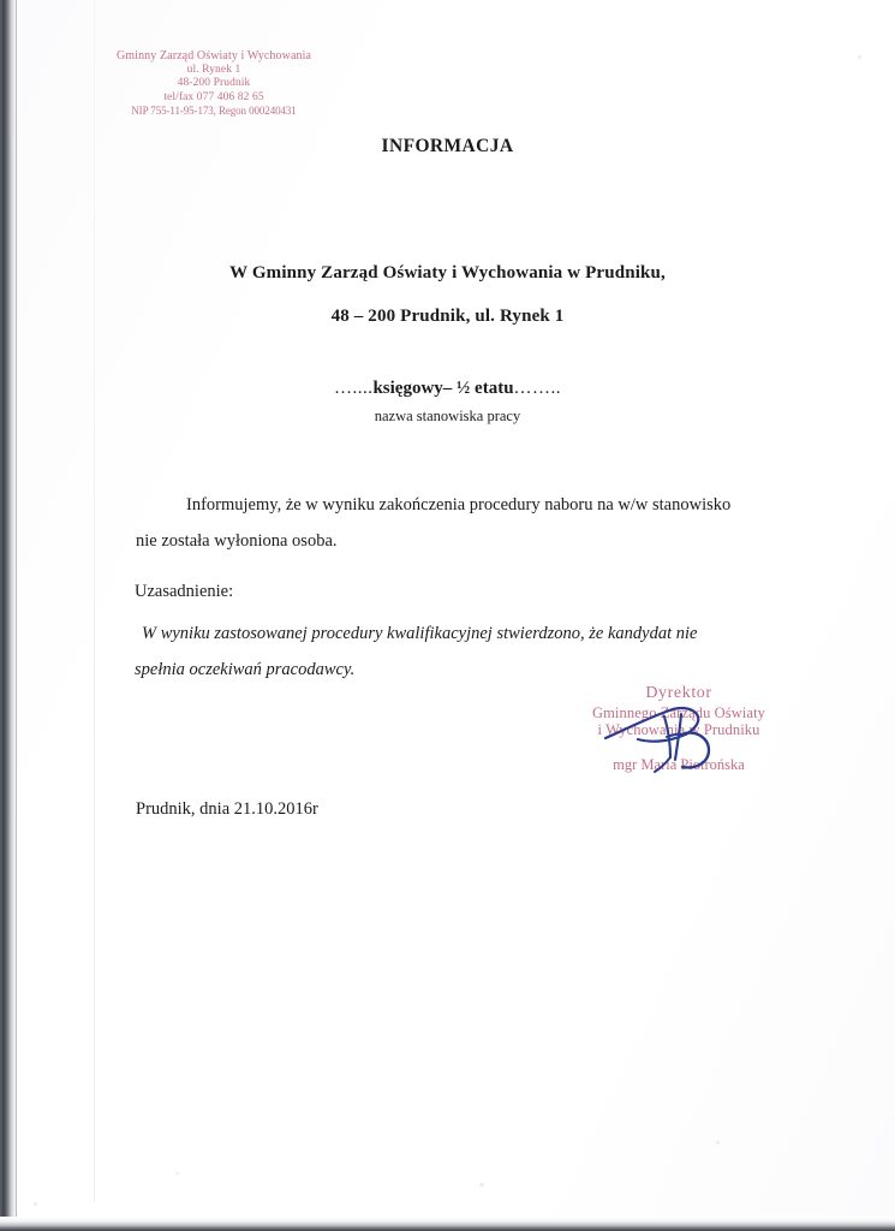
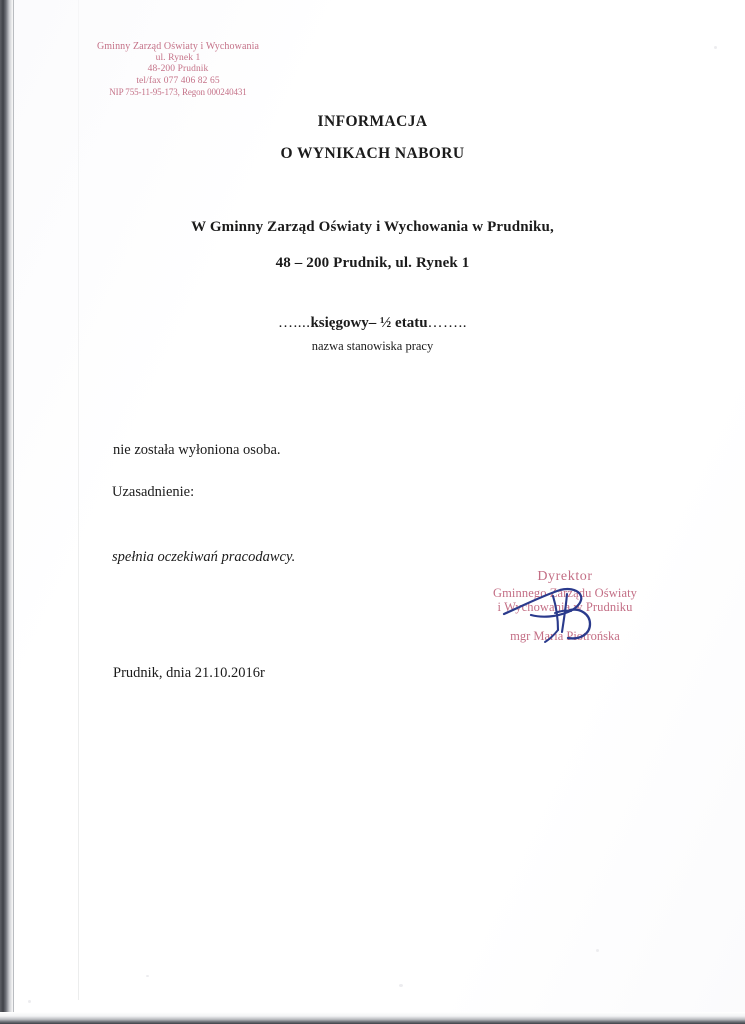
  Gminny Zarząd Oświaty i Wychowania
  ul. Rynek 1
  48-200 Prudnik
  tel/fax 077 406 82 65
  NIP 755-11-95-173, Regon 000240431
  INFORMACJA
+ O WYNIKACH NABORU
  W Gminny Zarząd Oświaty i Wychowania w Prudniku,
  48 – 200 Prudnik, ul. Rynek 1
  …....księgowy– ½ etatu……..
  nazwa stanowiska pracy
- Informujemy, że w wyniku zakończenia procedury naboru na w/w stanowisko
  nie została wyłoniona osoba.
  Uzasadnienie:
- W wyniku zastosowanej procedury kwalifikacyjnej stwierdzono, że kandydat nie
  spełnia oczekiwań pracodawcy.
  Dyrektor
  Gminnegoarządu Oświaty
  i Wchowania w Prudniku
  mgr Maia Piorońska
  Prudnik, dnia 21.10.2016r
